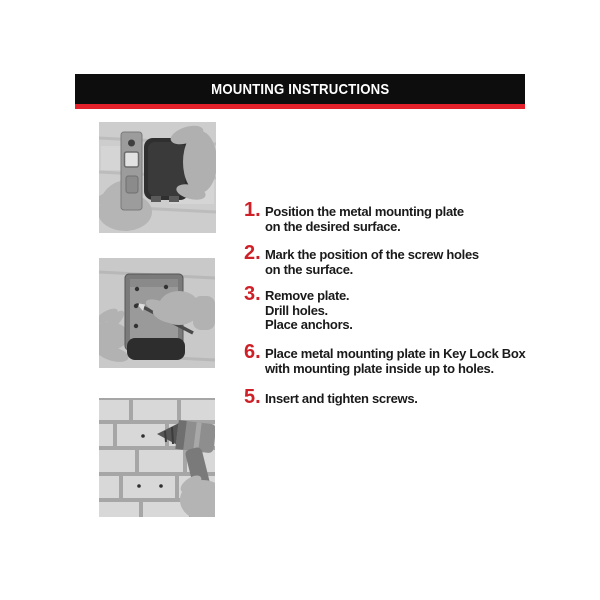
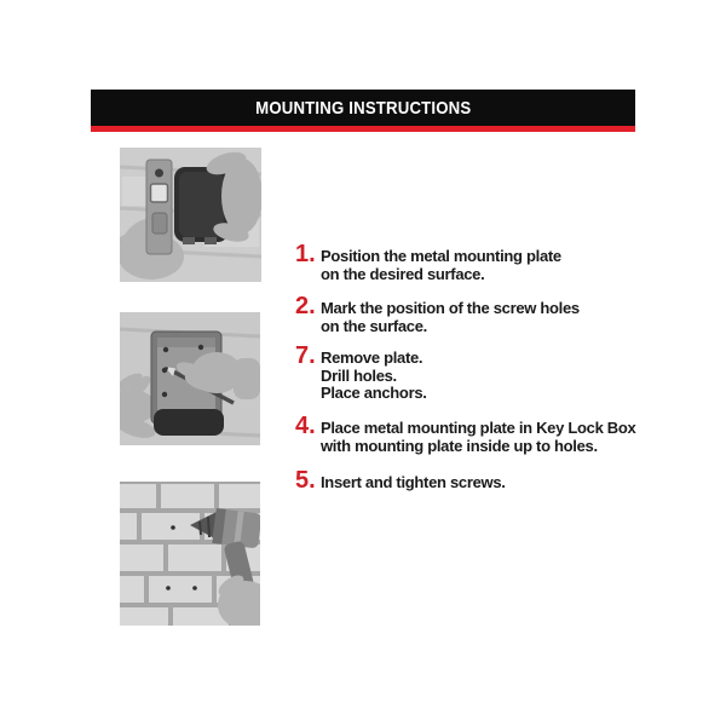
  MOUNTING INSTRUCTIONS
  1.
  Position the metal mounting plate
  on the desired surface.
  2.
  Mark the position of the screw holes
  on the surface.
- 3.
+ 7.
  Remove plate.
  Drill holes.
  Place anchors.
- 6.
+ 4.
  Place metal mounting plate in Key Lock Box
  with mounting plate inside up to holes.
  5.
  Insert and tighten screws.
